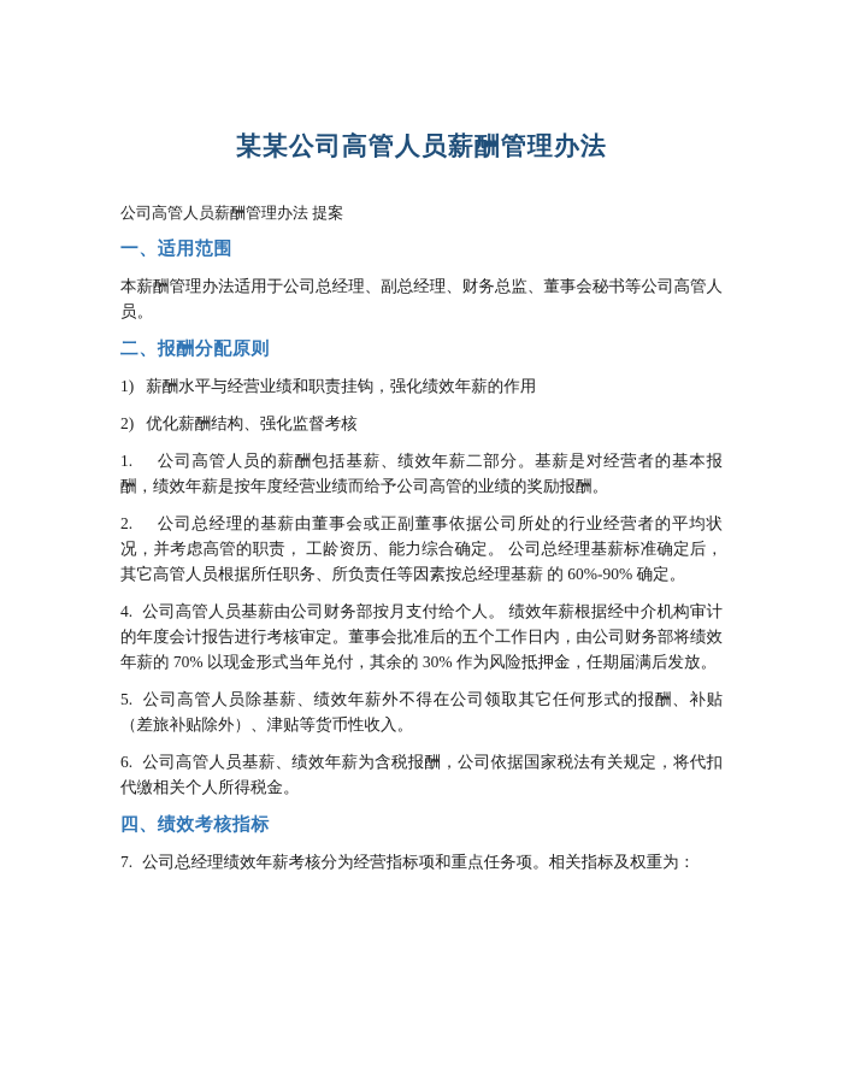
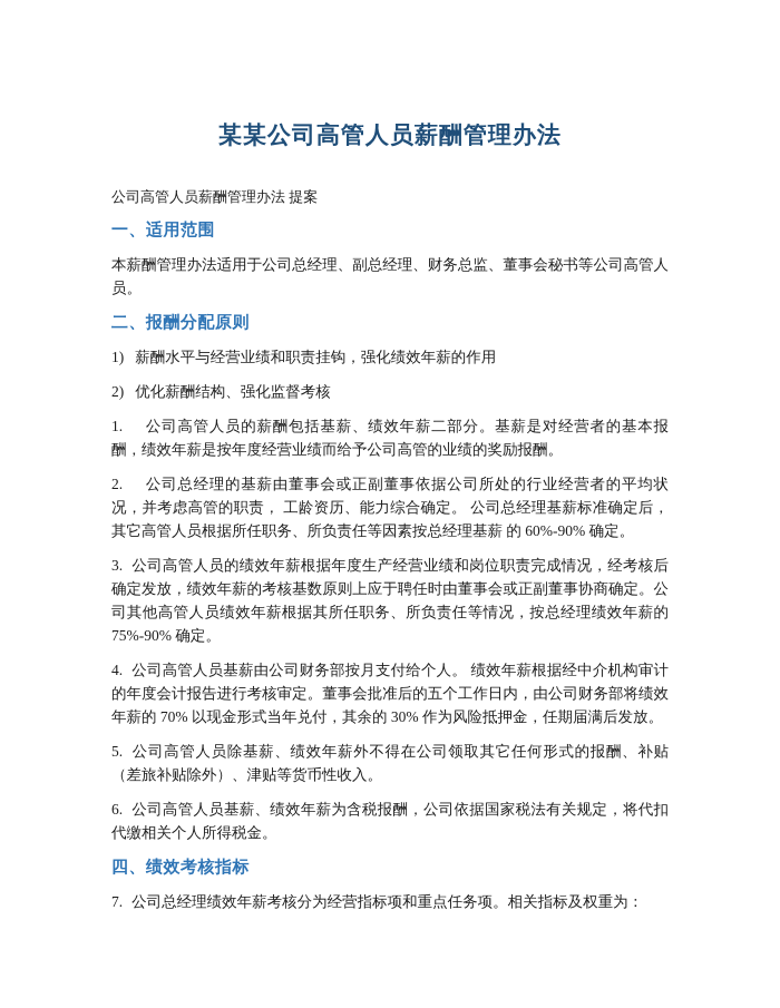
  某某公司高管人员薪酬管理办法
  公司高管人员薪酬管理办法 提案
  一、适用范围
  本薪酬管理办法适用于公司总经理、副总经理、财务总监、董事会秘书等公司高管人员。
  二、报酬分配原则
  1) 薪酬水平与经营业绩和职责挂钩，强化绩效年薪的作用
  2) 优化薪酬结构、强化监督考核
  1. 公司高管人员的薪酬包括基薪、绩效年薪二部分。基薪是对经营者的基本报酬，绩效年薪是按年度经营业绩而给予公司高管的业绩的奖励报酬。
  2. 公司总经理的基薪由董事会或正副董事依据公司所处的行业经营者的平均状况，并考虑高管的职责， 工龄资历、能力综合确定。 公司总经理基薪标准确定后，其它高管人员根据所任职务、所负责任等因素按总经理基薪 的 60%-90% 确定。
+ 3. 公司高管人员的绩效年薪根据年度生产经营业绩和岗位职责完成情况，经考核后确定发放，绩效年薪的考核基数原则上应于聘任时由董事会或正副董事协商确定。公司其他高管人员绩效年薪根据其所任职务、所负责任等情况，按总经理绩效年薪的 75%-90% 确定。
  4. 公司高管人员基薪由公司财务部按月支付给个人。 绩效年薪根据经中介机构审计的年度会计报告进行考核审定。董事会批准后的五个工作日内，由公司财务部将绩效年薪的 70% 以现金形式当年兑付，其余的 30% 作为风险抵押金，任期届满后发放。
  5. 公司高管人员除基薪、绩效年薪外不得在公司领取其它任何形式的报酬、补贴（差旅补贴除外）、津贴等货币性收入。
  6. 公司高管人员基薪、绩效年薪为含税报酬，公司依据国家税法有关规定，将代扣代缴相关个人所得税金。
  四、绩效考核指标
  7. 公司总经理绩效年薪考核分为经营指标项和重点任务项。相关指标及权重为：
